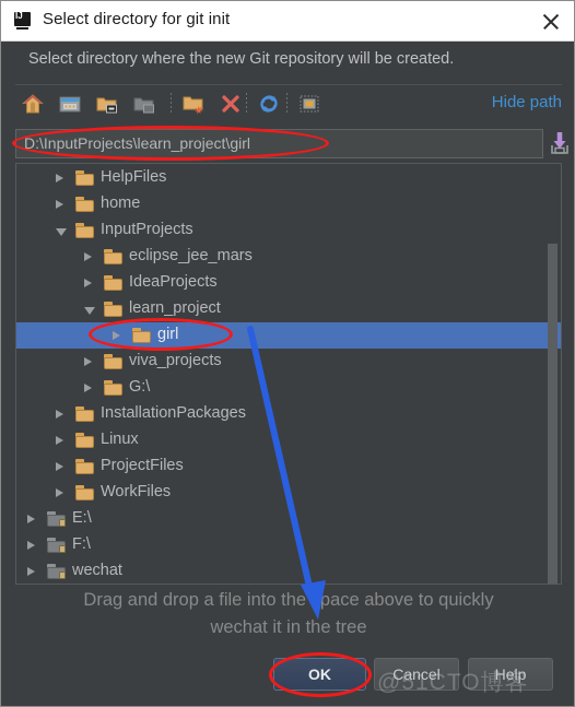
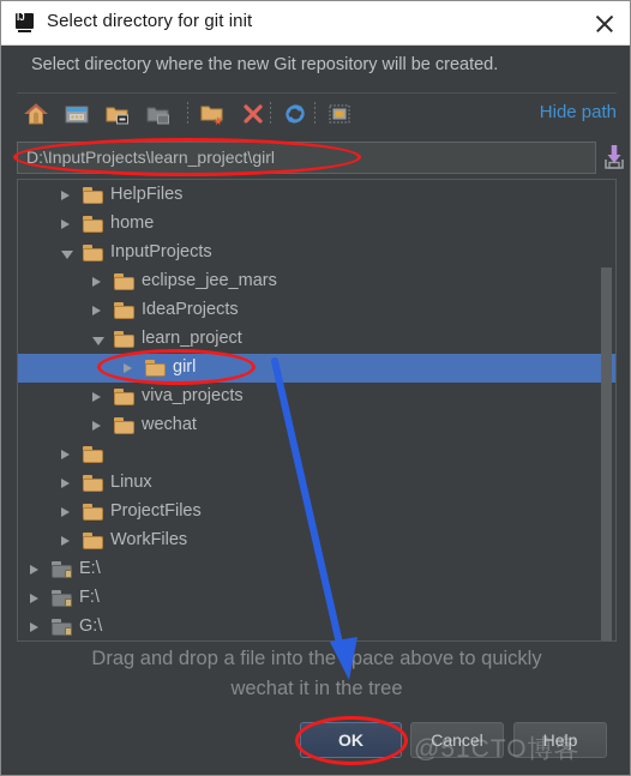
  Select directory for git init
  Select directory where the new Git repository will be created.
  Hide path
  D:\InputProjects\learn_project\girl
  HelpFiles
  home
  InputProjects
  eclipse_jee_mars
  IdeaProjects
  learn_project
  girl
  viva_projects
- G:\
+ wechat
- InstallationPackages
  Linux
  ProjectFiles
  WorkFiles
  E:\
  F:\
- wechat
+ G:\
  Drag and drop a file into thepace above to quickly
  wechat it in the tree
  OK
  Cancel
  Help
  @51CTO博客
